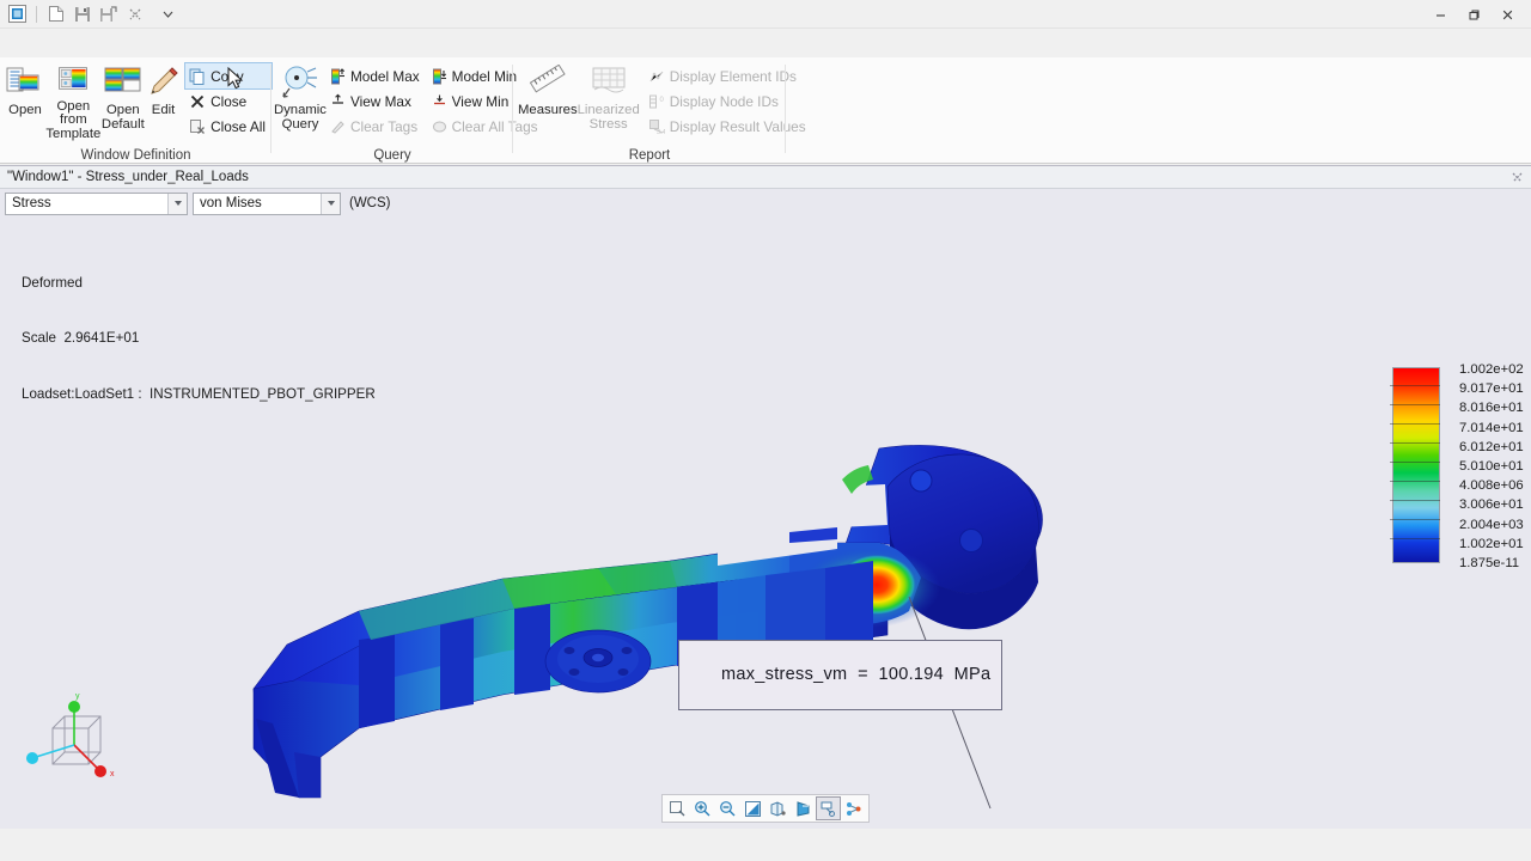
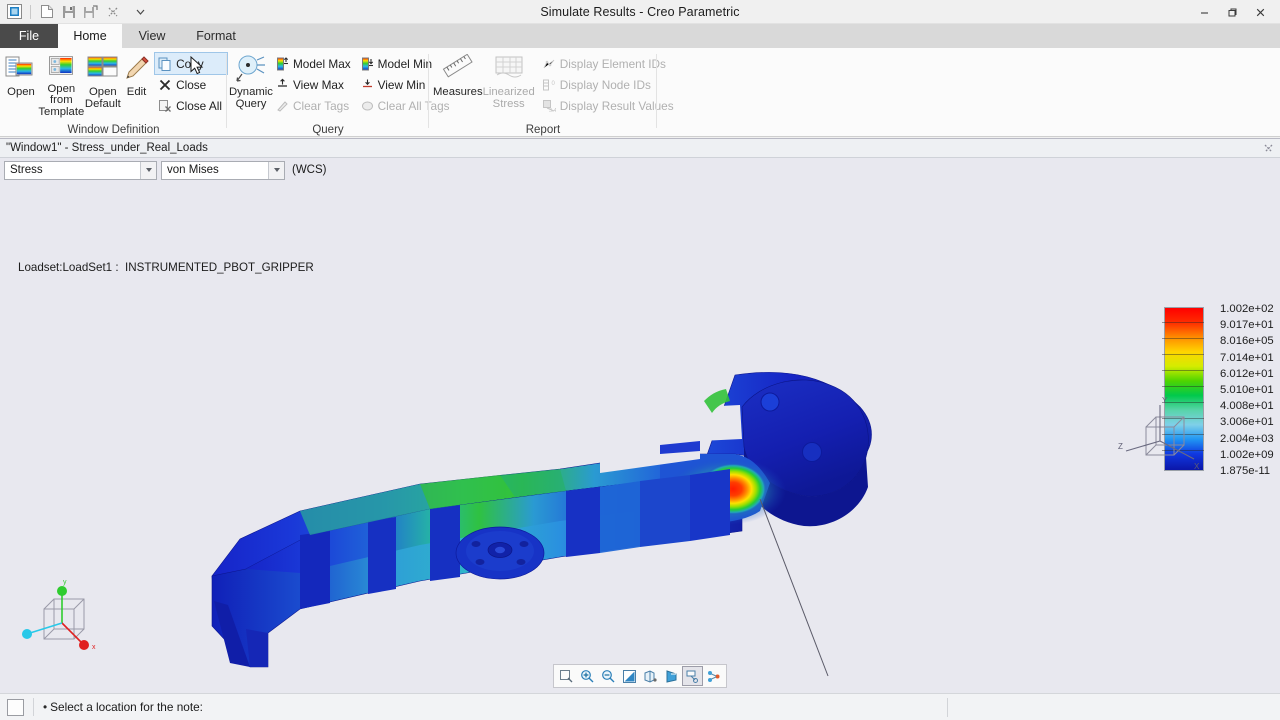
+ Simulate Results - Creo Parametric
+ File
+ Home
+ View
+ Format
  Open
  Open from
  Template
  Open
  Default
  Edit
  Coy
  Close
  Close All
  Window Definition
  Dynamic
  Query
  Model Max
  View Max
  Clear Tags
  Model Mi
  View Min
  Clear Allags
  Query
  Measures
  Linearized
  Stress
  Display Element Is
  Display Node IDs
  Display Result Values
  Report
  "Window1" - Stress_under_Real_Loads
  Stress
  von Mises
  (WCS)
- Deformed
- Scale 2.9641E+01
  Loadset:LoadSet1 : INSTRUMENTED_PBOT_GRIPPER
- max_stress_vm = 100.194 MPa
  1.002e+02
  9.017e+01
- 8.016e+01
+ 8.016e+05
  7.014e+01
  6.012e+01
  5.010e+01
- 4.008e+06
+ 4.008e+01
  3.006e+01
  2.004e+03
- 1.002e+01
+ 1.002e+09
  1.875e-11
+ Y
+ X
+ Z
+ • Select a location for the note:
